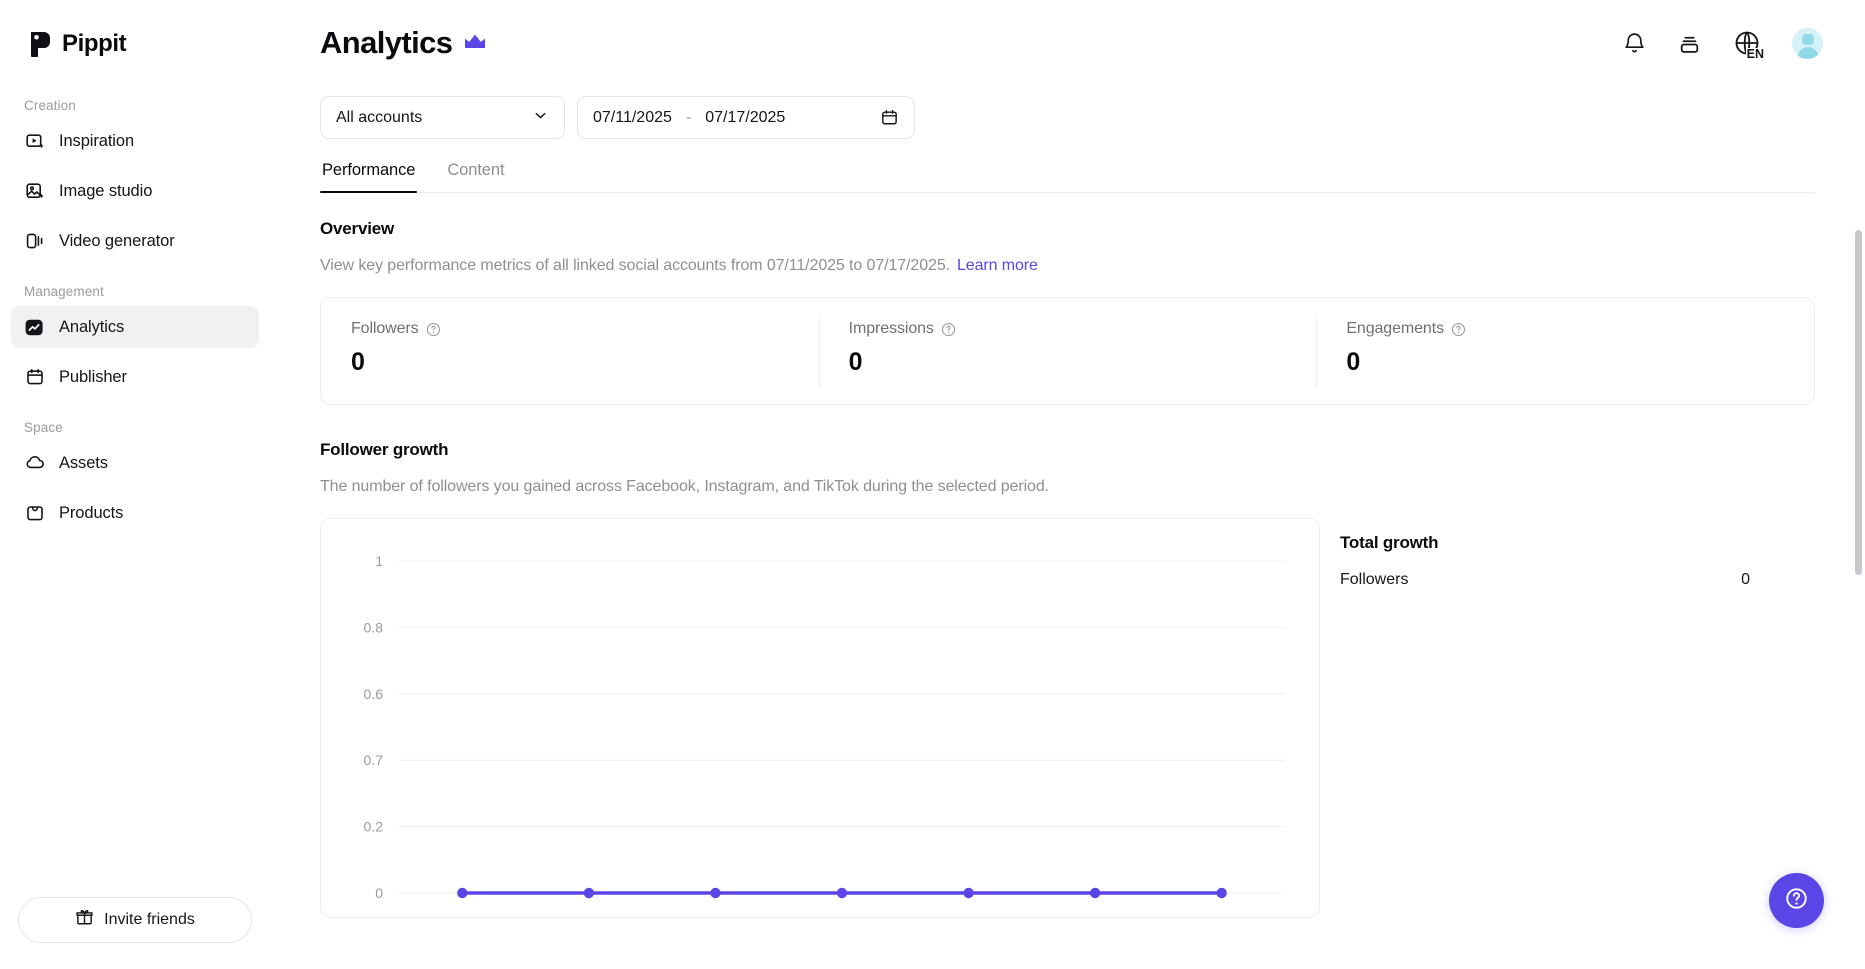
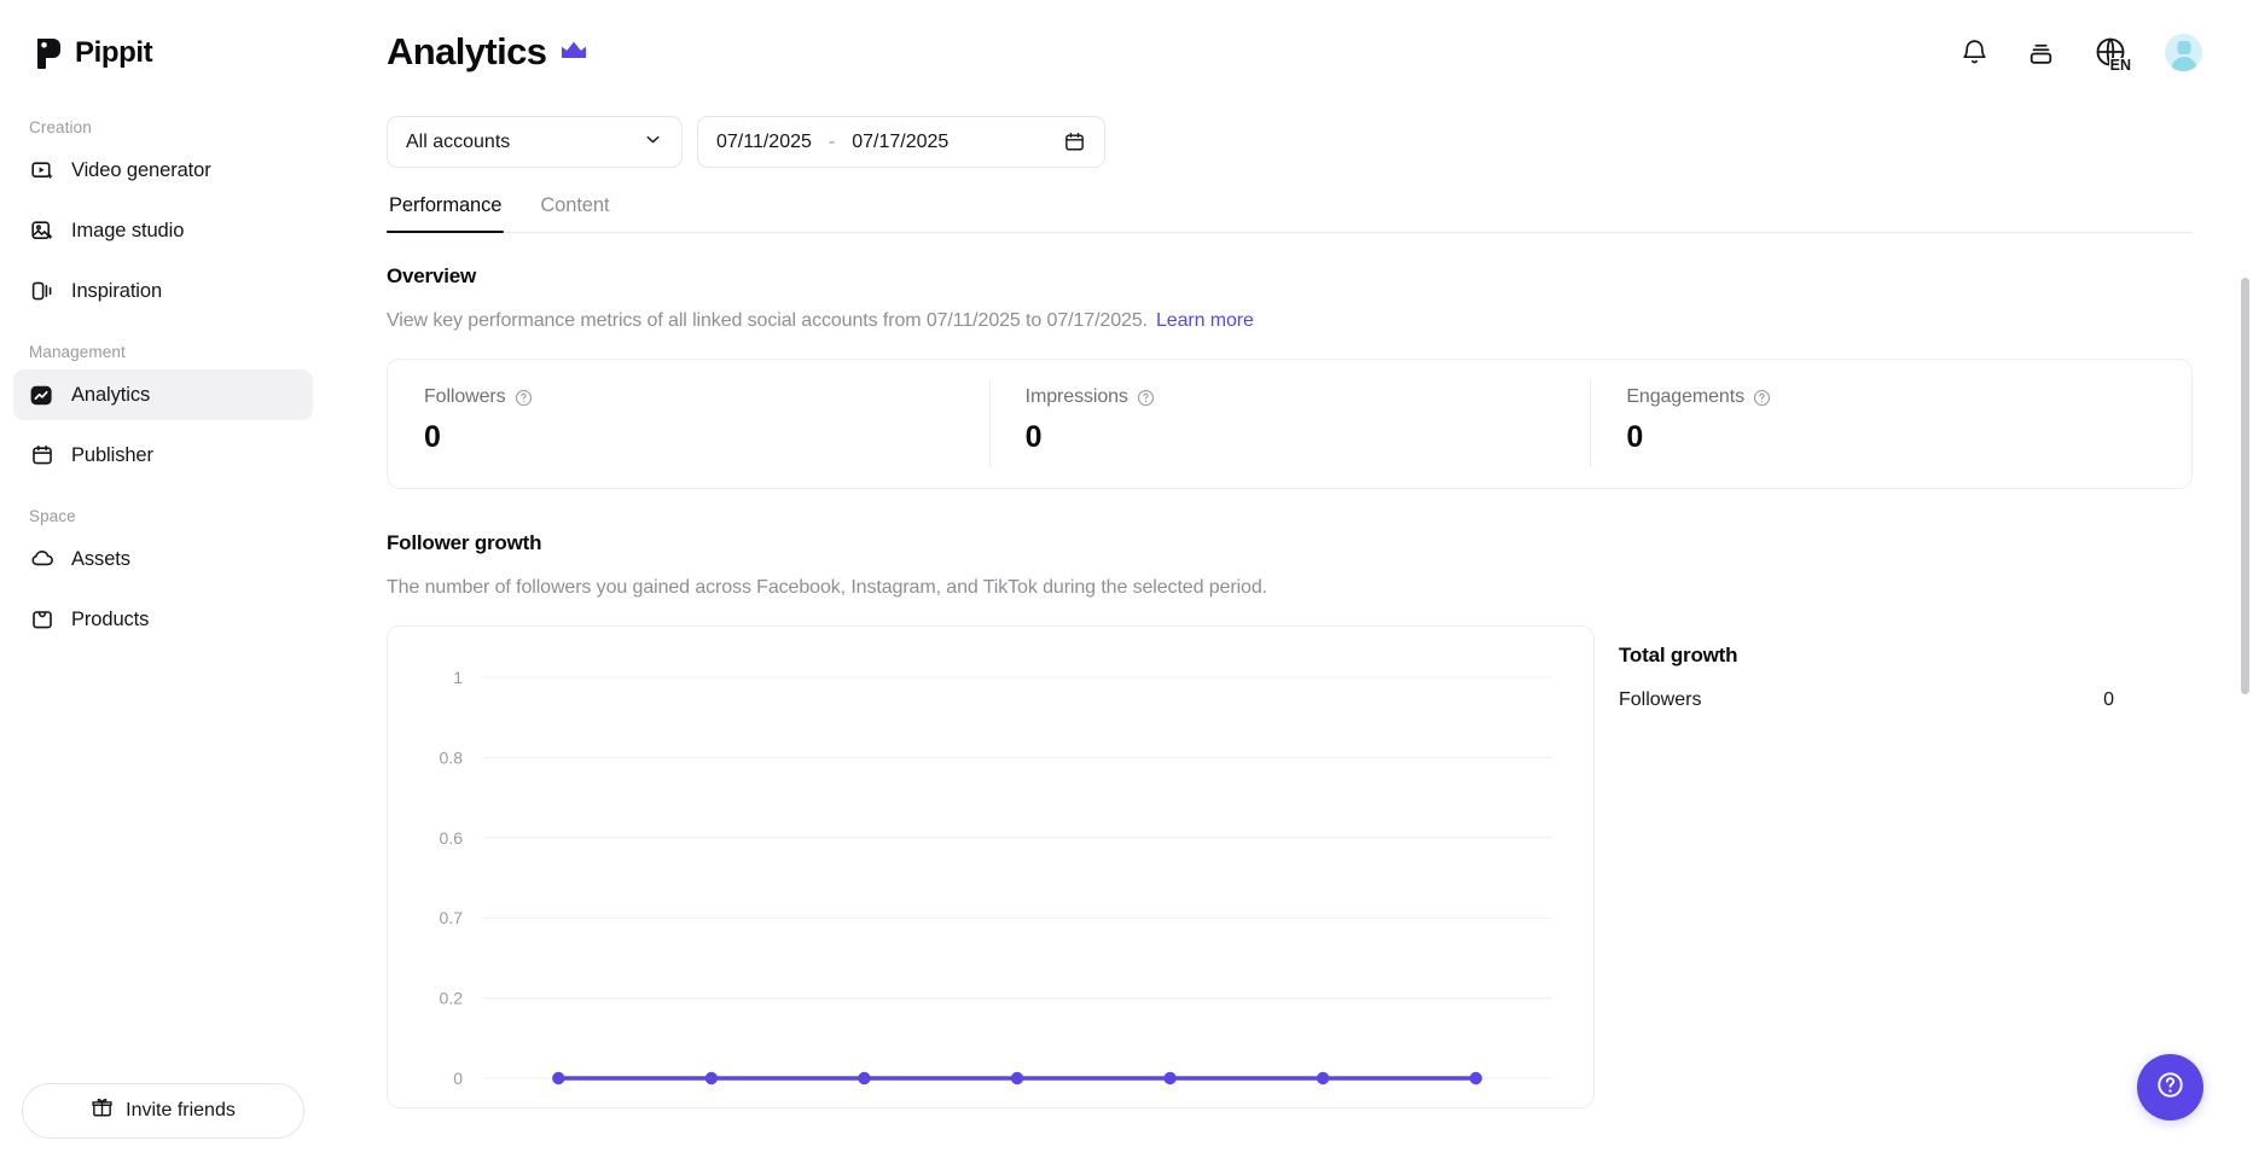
  Pippit
  Creation
- Inspiration
+ Video generator
  Image studio
- Video generator
+ Inspiration
  Management
  Analytics
  Publisher
  Space
  Assets
  Products
  Invite friends
  Analytics
  EN
  All accounts
  07/11/2025
  -
  07/17/2025
  Performance
  Content
  Overview
  View key performance metrics of all linked social accounts from 07/11/2025 to 07/17/2025. Learn more
  Followers
  0
  Impressions
  0
  Engagements
  0
  Follower growth
  The number of followers you gained across Facebook, Instagram, and TikTok during the selected period.
  1
  0.8
  0.6
  0.7
  0.2
  0
  Total growth
  Followers
  0
